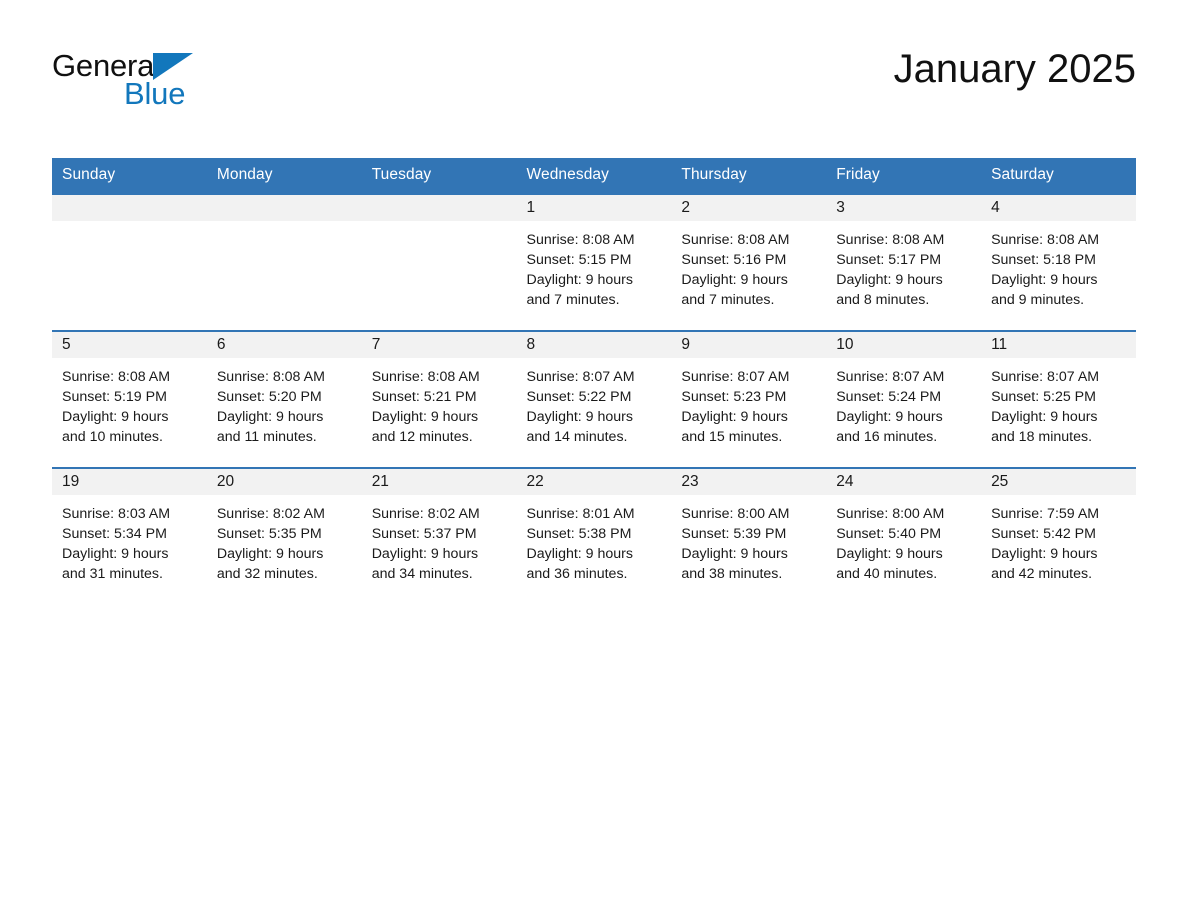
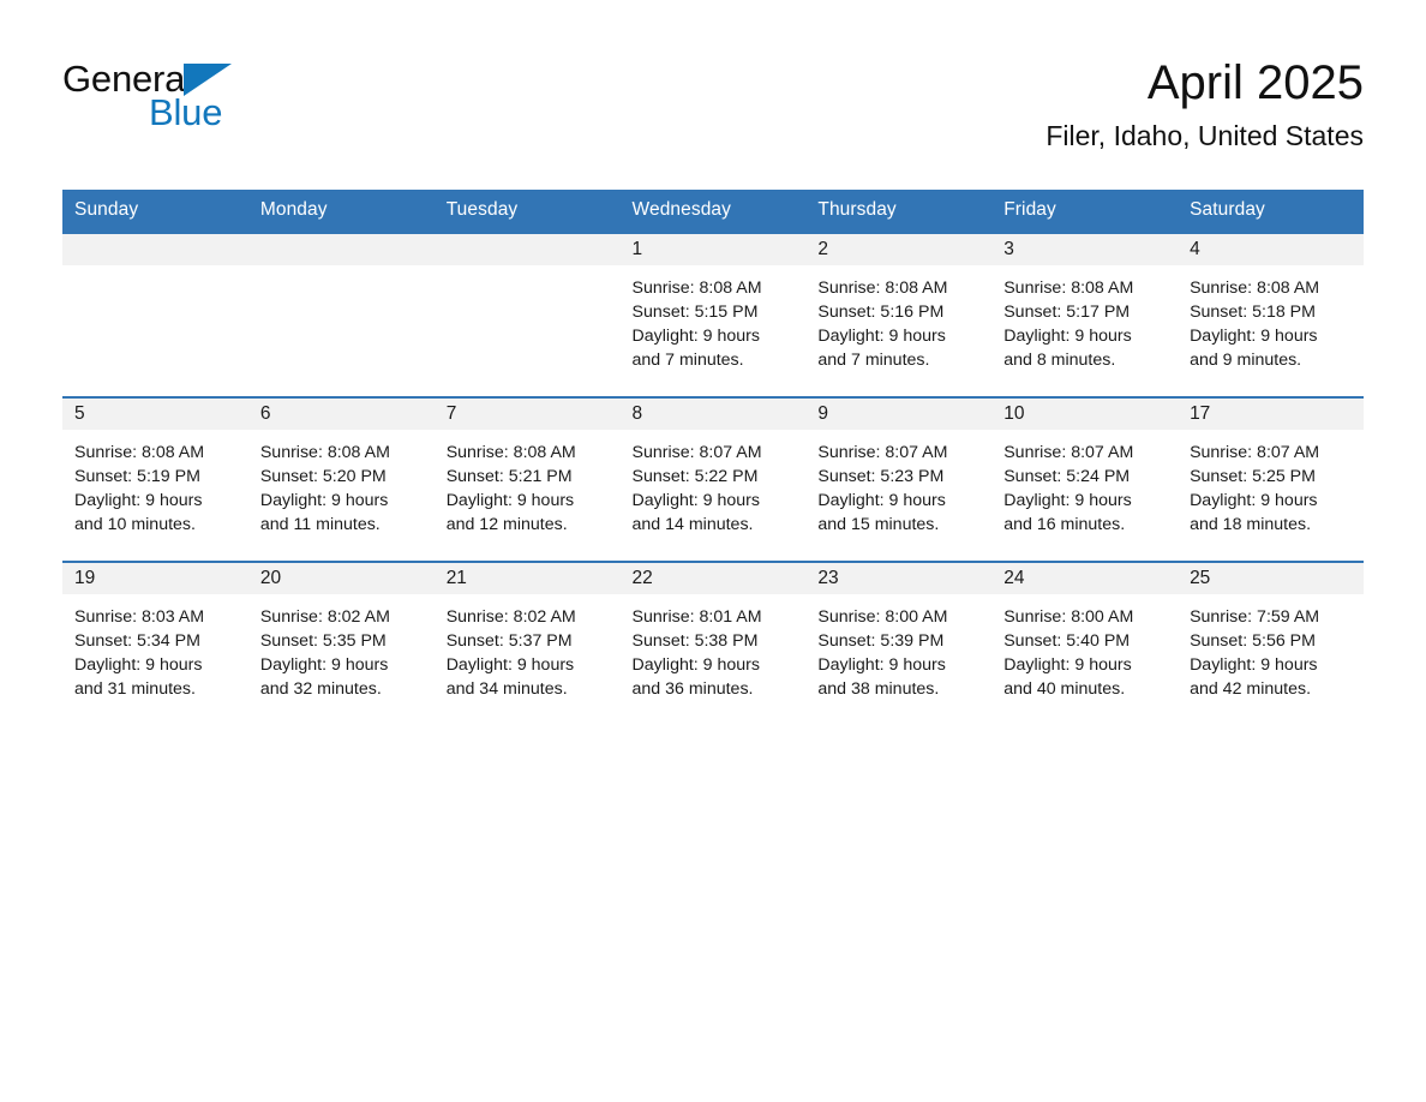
  General
  Blue
- January 2025
+ April 2025
+ Filer, Idaho, United States
  Sunday	Monday	Tuesday	Wednesday	Thursday	Friday	Saturday
  			1Sunrise: 8:08 AMSunset: 5:15 PMDaylight: 9 hoursand 7 minutes.	2Sunrise: 8:08 AMSunset: 5:16 PMDaylight: 9 hoursand 7 minutes.	3Sunrise: 8:08 AMSunset: 5:17 PMDaylight: 9 hoursand 8 minutes.	4Sunrise: 8:08 AMSunset: 5:18 PMDaylight: 9 hoursand 9 minutes.
- 5Sunrise: 8:08 AMSunset: 5:19 PMDaylight: 9 hoursand 10 minutes.	6Sunrise: 8:08 AMSunset: 5:20 PMDaylight: 9 hoursand 11 minutes.	7Sunrise: 8:08 AMSunset: 5:21 PMDaylight: 9 hoursand 12 minutes.	8Sunrise: 8:07 AMSunset: 5:22 PMDaylight: 9 hoursand 14 minutes.	9Sunrise: 8:07 AMSunset: 5:23 PMDaylight: 9 hoursand 15 minutes.	10Sunrise: 8:07 AMSunset: 5:24 PMDaylight: 9 hoursand 16 minutes.	11Sunrise: 8:07 AMSunset: 5:25 PMDaylight: 9 hoursand 18 minutes.
+ 5Sunrise: 8:08 AMSunset: 5:19 PMDaylight: 9 hoursand 10 minutes.	6Sunrise: 8:08 AMSunset: 5:20 PMDaylight: 9 hoursand 11 minutes.	7Sunrise: 8:08 AMSunset: 5:21 PMDaylight: 9 hoursand 12 minutes.	8Sunrise: 8:07 AMSunset: 5:22 PMDaylight: 9 hoursand 14 minutes.	9Sunrise: 8:07 AMSunset: 5:23 PMDaylight: 9 hoursand 15 minutes.	10Sunrise: 8:07 AMSunset: 5:24 PMDaylight: 9 hoursand 16 minutes.	17Sunrise: 8:07 AMSunset: 5:25 PMDaylight: 9 hoursand 18 minutes.
- 19Sunrise: 8:03 AMSunset: 5:34 PMDaylight: 9 hoursand 31 minutes.	20Sunrise: 8:02 AMSunset: 5:35 PMDaylight: 9 hoursand 32 minutes.	21Sunrise: 8:02 AMSunset: 5:37 PMDaylight: 9 hoursand 34 minutes.	22Sunrise: 8:01 AMSunset: 5:38 PMDaylight: 9 hoursand 36 minutes.	23Sunrise: 8:00 AMSunset: 5:39 PMDaylight: 9 hoursand 38 minutes.	24Sunrise: 8:00 AMSunset: 5:40 PMDaylight: 9 hoursand 40 minutes.	25Sunrise: 7:59 AMSunset: 5:42 PMDaylight: 9 hoursand 42 minutes.
+ 19Sunrise: 8:03 AMSunset: 5:34 PMDaylight: 9 hoursand 31 minutes.	20Sunrise: 8:02 AMSunset: 5:35 PMDaylight: 9 hoursand 32 minutes.	21Sunrise: 8:02 AMSunset: 5:37 PMDaylight: 9 hoursand 34 minutes.	22Sunrise: 8:01 AMSunset: 5:38 PMDaylight: 9 hoursand 36 minutes.	23Sunrise: 8:00 AMSunset: 5:39 PMDaylight: 9 hoursand 38 minutes.	24Sunrise: 8:00 AMSunset: 5:40 PMDaylight: 9 hoursand 40 minutes.	25Sunrise: 7:59 AMSunset: 5:56 PMDaylight: 9 hoursand 42 minutes.
